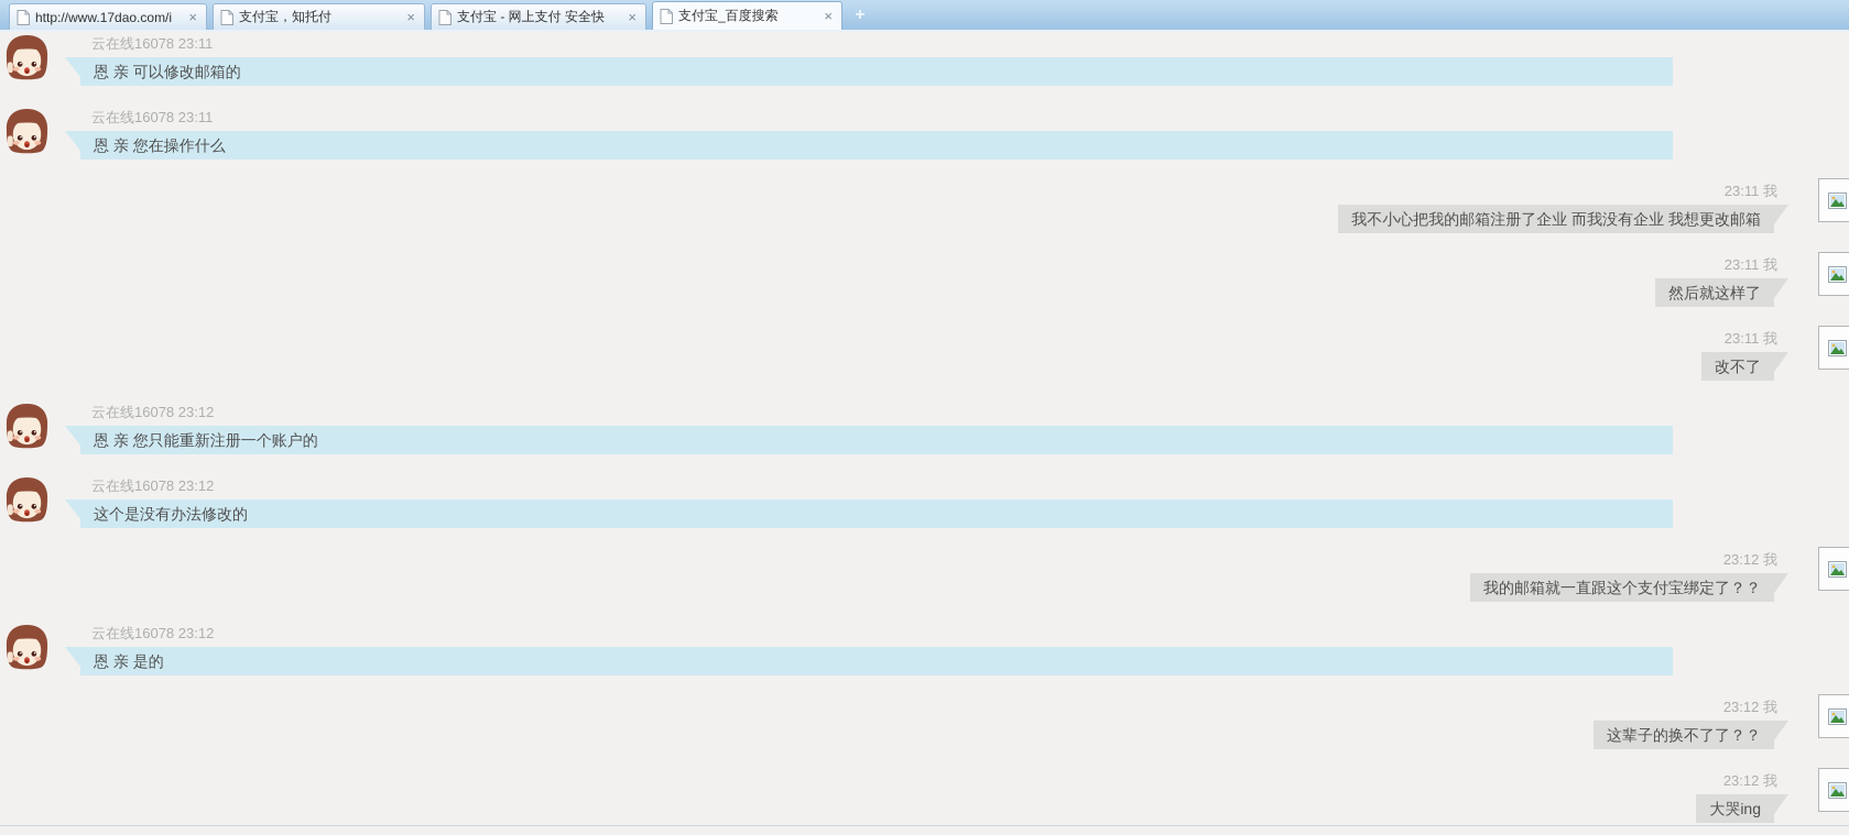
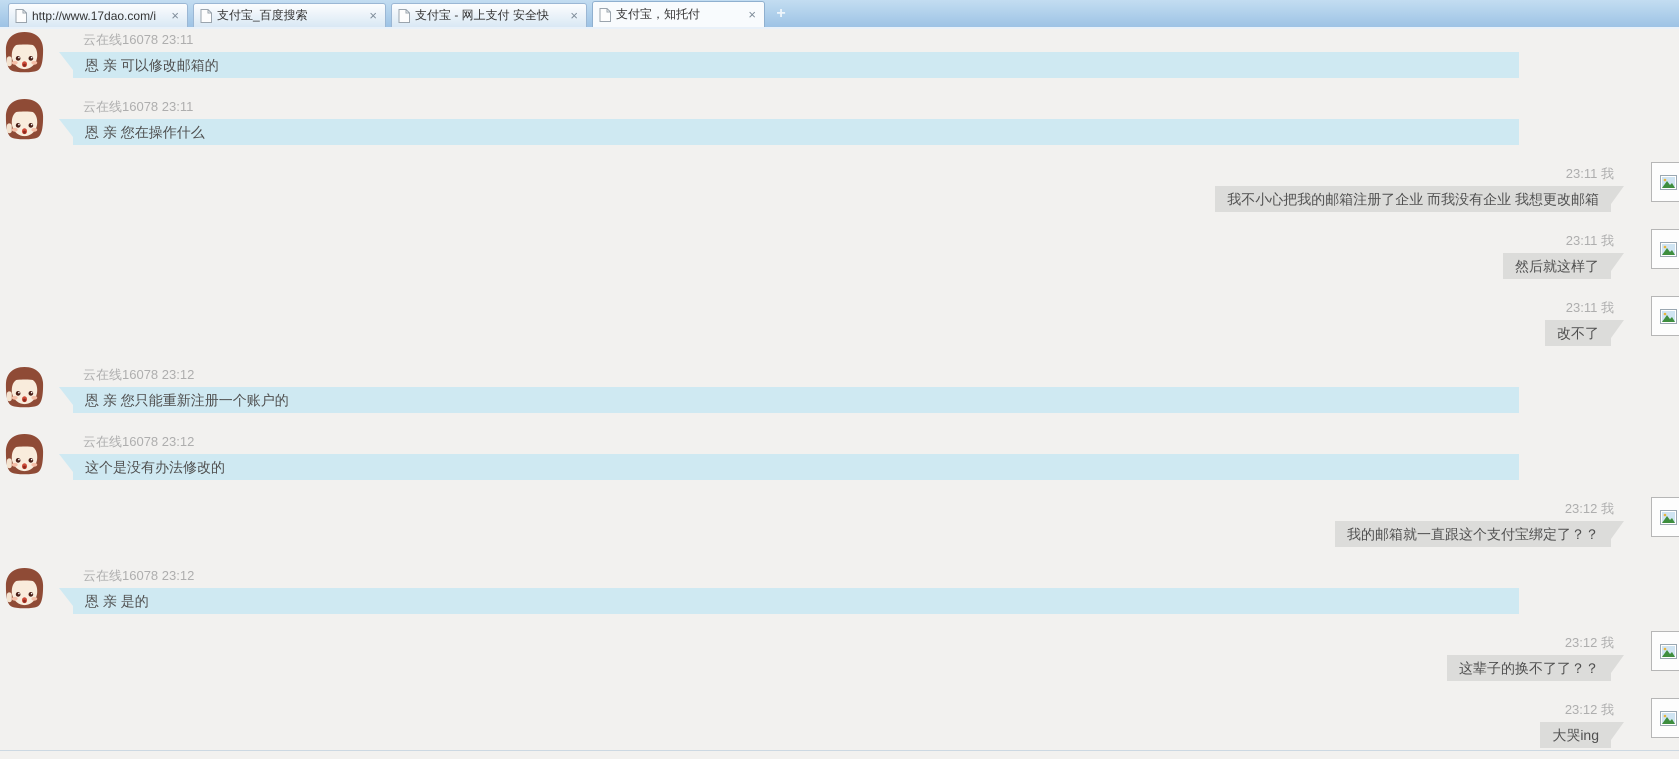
  http://www.17dao.com/i
  ×
- 支付宝，知托付
+ 支付宝_百度搜索
  ×
  支付宝 - 网上支付 安全快
  ×
- 支付宝_百度搜索
+ 支付宝，知托付
  ×
  +
  云在线16078 23:11
  恩 亲 可以修改邮箱的
  云在线16078 23:11
  恩 亲 您在操作什么
  23:11 我
  我不小心把我的邮箱注册了企业 而我没有企业 我想更改邮箱
  23:11 我
  然后就这样了
  23:11 我
  改不了
  云在线16078 23:12
  恩 亲 您只能重新注册一个账户的
  云在线16078 23:12
  这个是没有办法修改的
  23:12 我
  我的邮箱就一直跟这个支付宝绑定了？？
  云在线16078 23:12
  恩 亲 是的
  23:12 我
  这辈子的换不了了？？
  23:12 我
  大哭ing
